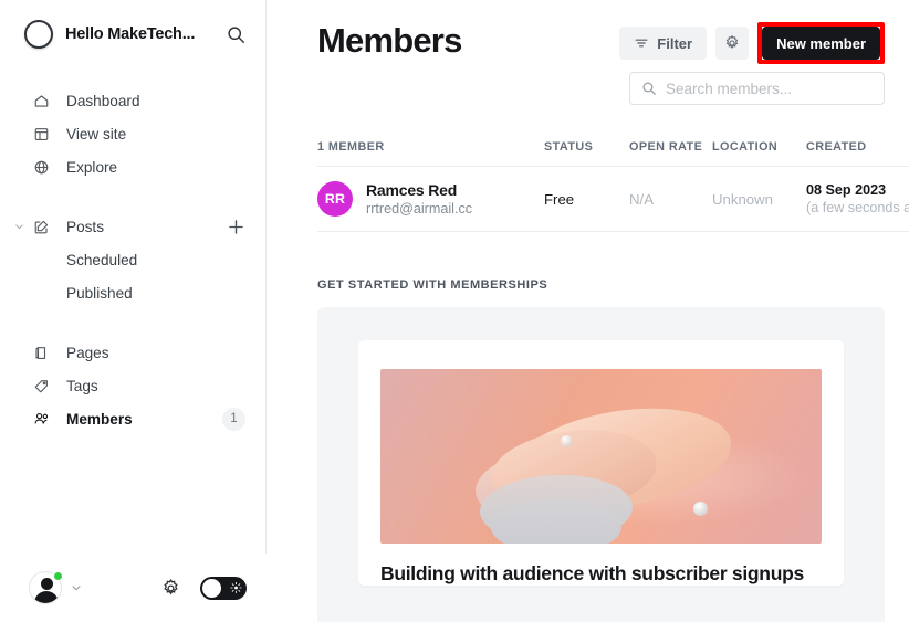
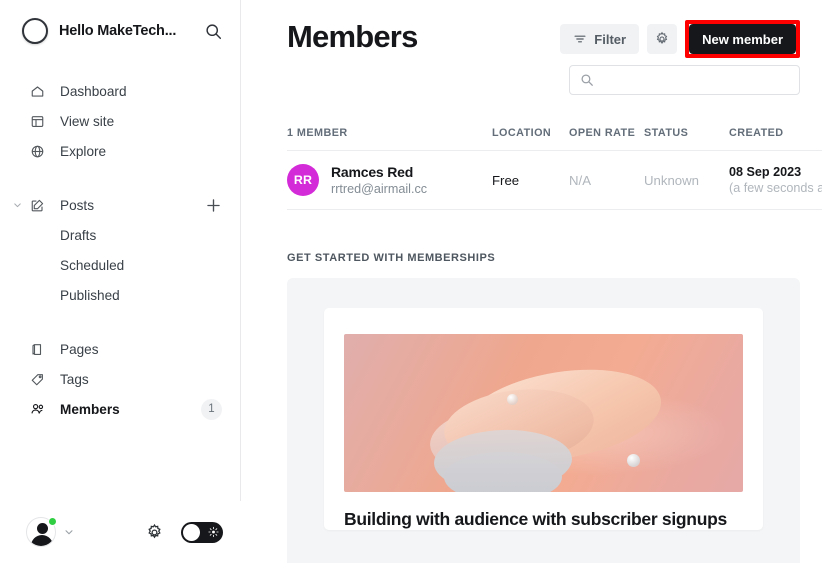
  Hello MakeTech...
  Dashboard
  View site
  Explore
  Posts
+ Drafts
  Scheduled
  Published
  Pages
  Tags
  Members
  1
  Members
  Filter
  New member
- Search members...
  1 MEMBER
- STATUS
+ LOCATION
  OPEN RATE
- LOCATION
+ STATUS
  CREATED
  RR
  Ramces Red
  rrtred@airmail.cc
  Free
  N/A
  Unknown
  08 Sep 2023
  (a few seconds a
  GET STARTED WITH MEMBERSHIPS
  Building with audience with subscriber signups
